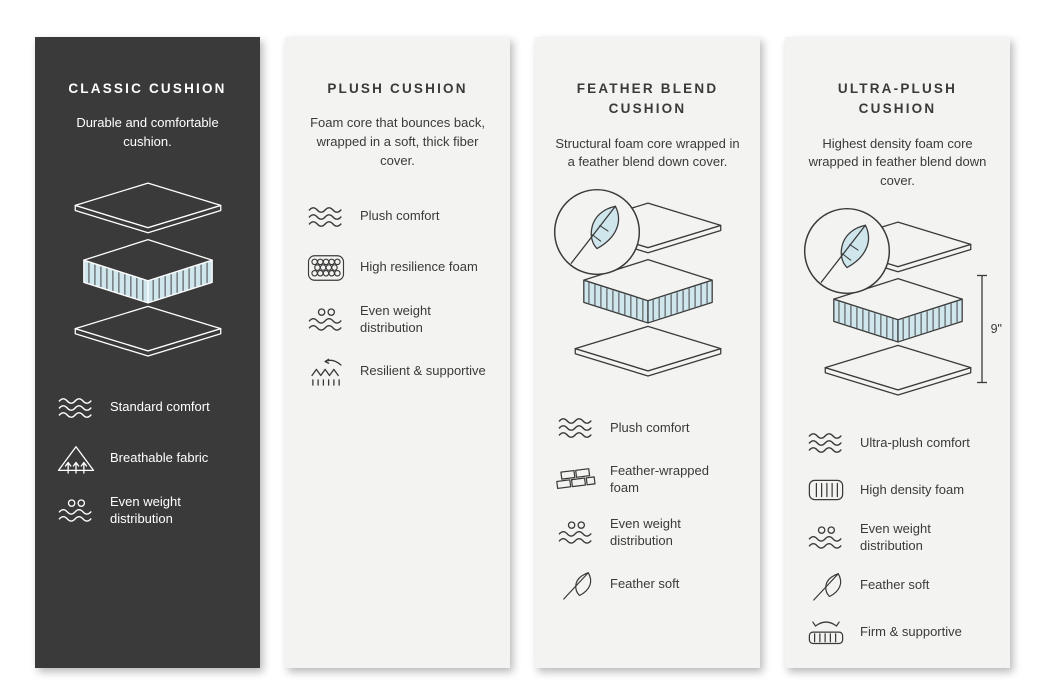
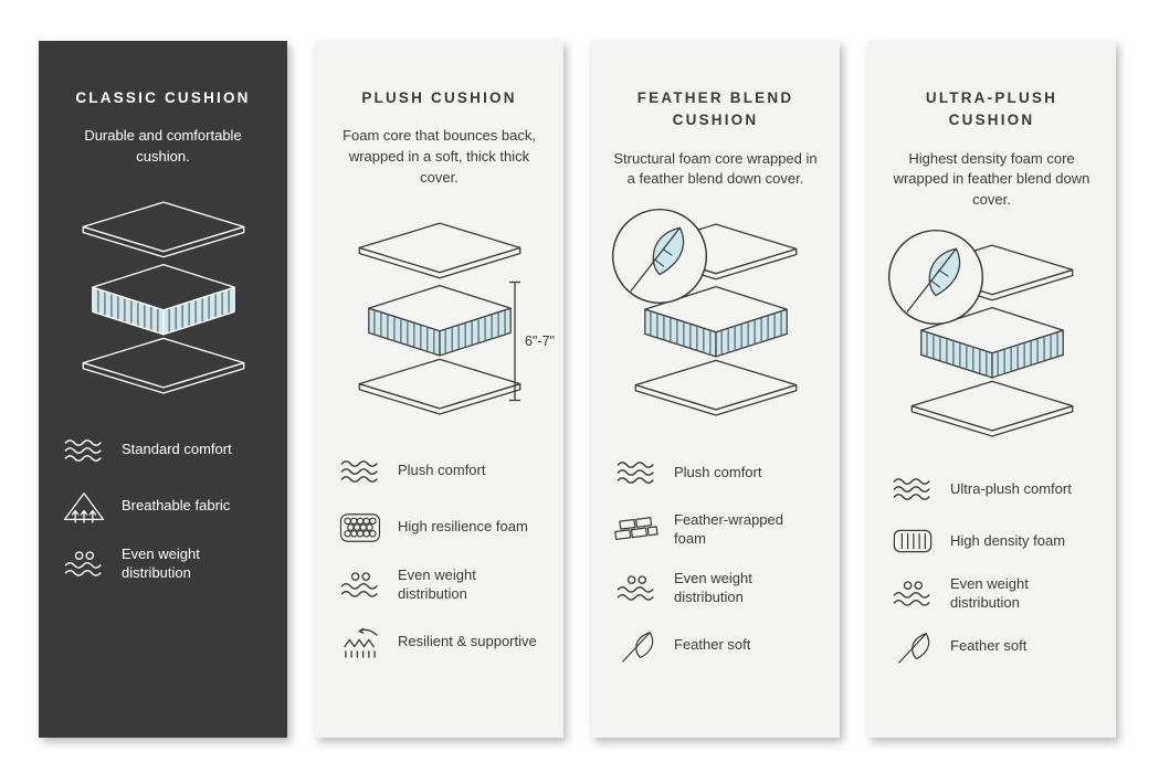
  CLASSIC CUSHION
  Durable and comfortable cushion.
  Standard comfort
  Breathable fabric
  Even weight distribution
  PLUSH CUSHION
- Foam core that bounces back, wrapped in a soft, thick fiber cover.
+ Foam core that bounces back, wrapped in a soft, thick thick cover.
+ 6"-7"
  Plush comfort
  High resilience foam
  Even weight distribution
  Resilient & supportive
  FEATHER BLEND CUSHION
  Structural foam core wrapped in a feather blend down cover.
  Plush comfort
  Feather-wrapped foam
  Even weight distribution
  Feather soft
  ULTRA-PLUSH CUSHION
  Highest density foam core wrapped in feather blend down cover.
- 9"
  Ultra-plush comfort
  High density foam
  Even weight distribution
  Feather soft
- Firm & supportive
